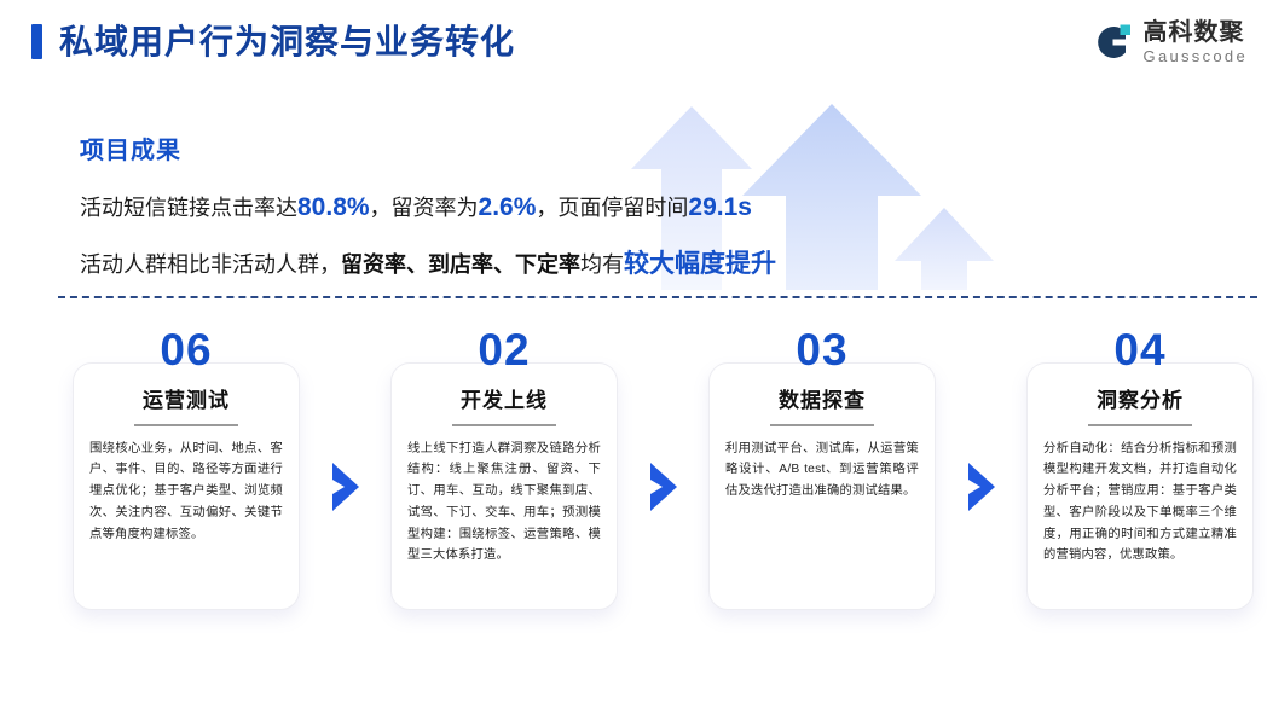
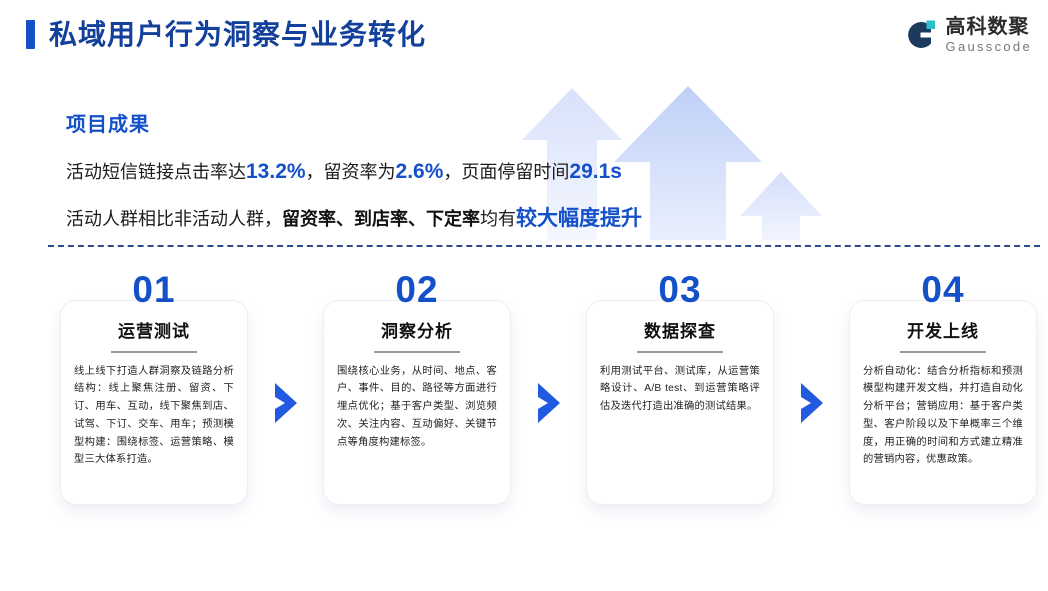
  私域用户行为洞察与业务转化
  高科数聚
  Gausscode
  项目成果
- 活动短信链接点击率达80.8%，留资率为2.6%，页面停留时间29.1s
+ 活动短信链接点击率达13.2%，留资率为2.6%，页面停留时间29.1s
  活动人群相比非活动人群，留资率、到店率、下定率均有较大幅度提升
- 06
+ 01
  运营测试
- 围绕核心业务，从时间、地点、客户、事件、目的、路径等方面进行埋点优化；基于客户类型、浏览频次、关注内容、互动偏好、关键节点等角度构建标签。
+ 线上线下打造人群洞察及链路分析结构：线上聚焦注册、留资、下订、用车、互动，线下聚焦到店、试驾、下订、交车、用车；预测模型构建：围绕标签、运营策略、模型三大体系打造。
  02
- 开发上线
+ 洞察分析
- 线上线下打造人群洞察及链路分析结构：线上聚焦注册、留资、下订、用车、互动，线下聚焦到店、试驾、下订、交车、用车；预测模型构建：围绕标签、运营策略、模型三大体系打造。
+ 围绕核心业务，从时间、地点、客户、事件、目的、路径等方面进行埋点优化；基于客户类型、浏览频次、关注内容、互动偏好、关键节点等角度构建标签。
  03
  数据探查
  利用测试平台、测试库，从运营策略设计、A/B test、到运营策略评估及迭代打造出准确的测试结果。
  04
- 洞察分析
+ 开发上线
  分析自动化：结合分析指标和预测模型构建开发文档，并打造自动化分析平台；营销应用：基于客户类型、客户阶段以及下单概率三个维度，用正确的时间和方式建立精准的营销内容，优惠政策。
